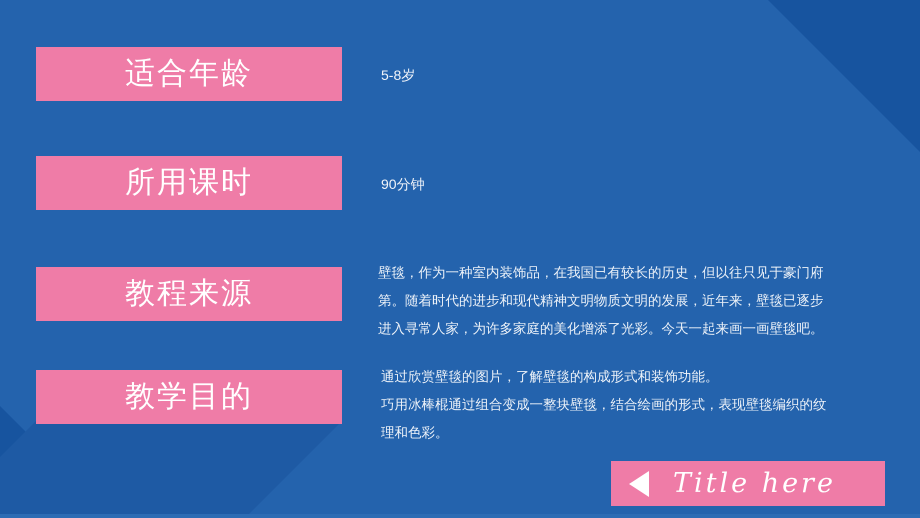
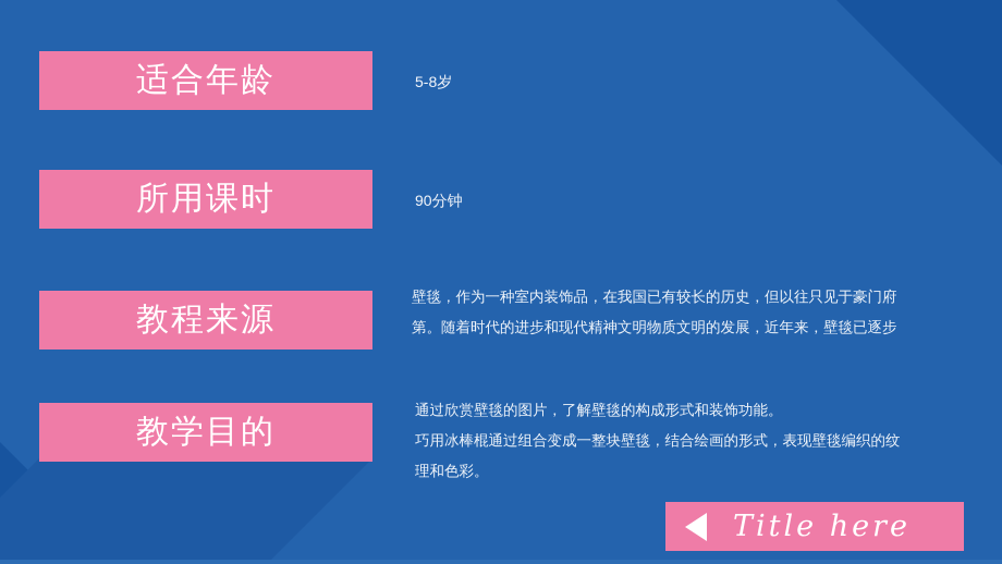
  适合年龄
  5-8岁
  所用课时
  90分钟
  教程来源
  壁毯，作为一种室内装饰品，在我国已有较长的历史，但以往只见于豪门府
  第。随着时代的进步和现代精神文明物质文明的发展，近年来，壁毯已逐步
- 进入寻常人家，为许多家庭的美化增添了光彩。今天一起来画一画壁毯吧。
  教学目的
  通过欣赏壁毯的图片，了解壁毯的构成形式和装饰功能。
  巧用冰棒棍通过组合变成一整块壁毯，结合绘画的形式，表现壁毯编织的纹
  理和色彩。
  Title here
